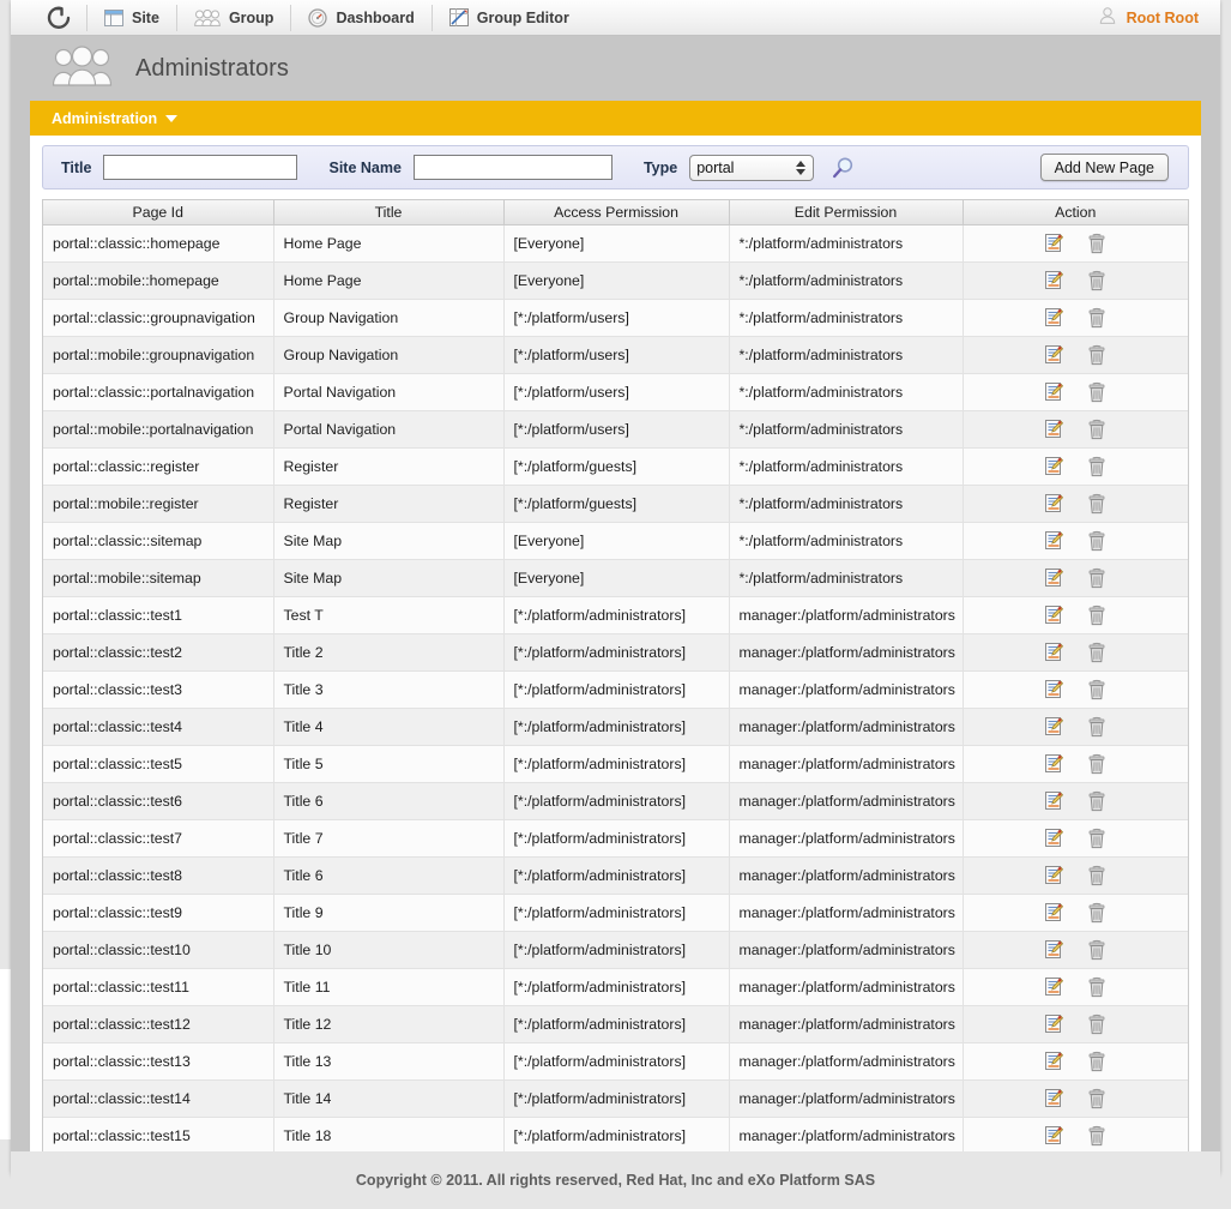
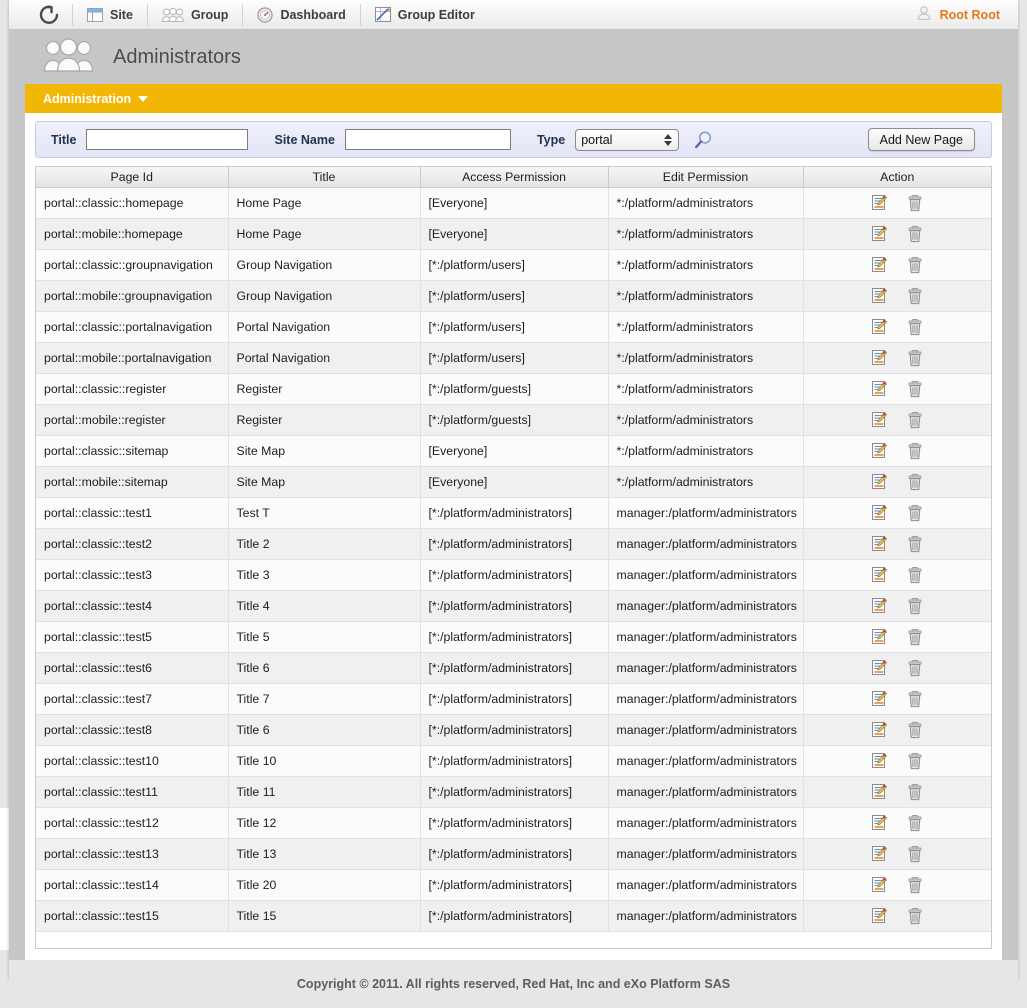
  Site
  Group
  Dashboard
  Group Editor
  Root Root
  Administrators
  Administration
  Title
  Site Name
  Type
  portal
  Add New Page
  Page Id	Title	Access Permission	Edit Permission	Action
  portal::classic::homepage	Home Page	[Everyone]	*:/platform/administrators
  portal::mobile::homepage	Home Page	[Everyone]	*:/platform/administrators
  portal::classic::groupnavigation	Group Navigation	[*:/platform/users]	*:/platform/administrators
  portal::mobile::groupnavigation	Group Navigation	[*:/platform/users]	*:/platform/administrators
  portal::classic::portalnavigation	Portal Navigation	[*:/platform/users]	*:/platform/administrators
  portal::mobile::portalnavigation	Portal Navigation	[*:/platform/users]	*:/platform/administrators
  portal::classic::register	Register	[*:/platform/guests]	*:/platform/administrators
  portal::mobile::register	Register	[*:/platform/guests]	*:/platform/administrators
  portal::classic::sitemap	Site Map	[Everyone]	*:/platform/administrators
  portal::mobile::sitemap	Site Map	[Everyone]	*:/platform/administrators
  portal::classic::test1	Test T	[*:/platform/administrators]	manager:/platform/administrators
  portal::classic::test2	Title 2	[*:/platform/administrators]	manager:/platform/administrators
  portal::classic::test3	Title 3	[*:/platform/administrators]	manager:/platform/administrators
  portal::classic::test4	Title 4	[*:/platform/administrators]	manager:/platform/administrators
  portal::classic::test5	Title 5	[*:/platform/administrators]	manager:/platform/administrators
  portal::classic::test6	Title 6	[*:/platform/administrators]	manager:/platform/administrators
  portal::classic::test7	Title 7	[*:/platform/administrators]	manager:/platform/administrators
  portal::classic::test8	Title 6	[*:/platform/administrators]	manager:/platform/administrators
- portal::classic::test9	Title 9	[*:/platform/administrators]	manager:/platform/administrators
  portal::classic::test10	Title 10	[*:/platform/administrators]	manager:/platform/administrators
  portal::classic::test11	Title 11	[*:/platform/administrators]	manager:/platform/administrators
  portal::classic::test12	Title 12	[*:/platform/administrators]	manager:/platform/administrators
  portal::classic::test13	Title 13	[*:/platform/administrators]	manager:/platform/administrators
- portal::classic::test14	Title 14	[*:/platform/administrators]	manager:/platform/administrators
+ portal::classic::test14	Title 20	[*:/platform/administrators]	manager:/platform/administrators
- portal::classic::test15	Title 18	[*:/platform/administrators]	manager:/platform/administrators
+ portal::classic::test15	Title 15	[*:/platform/administrators]	manager:/platform/administrators
  Copyright © 2011. All rights reserved, Red Hat, Inc and eXo Platform SAS
